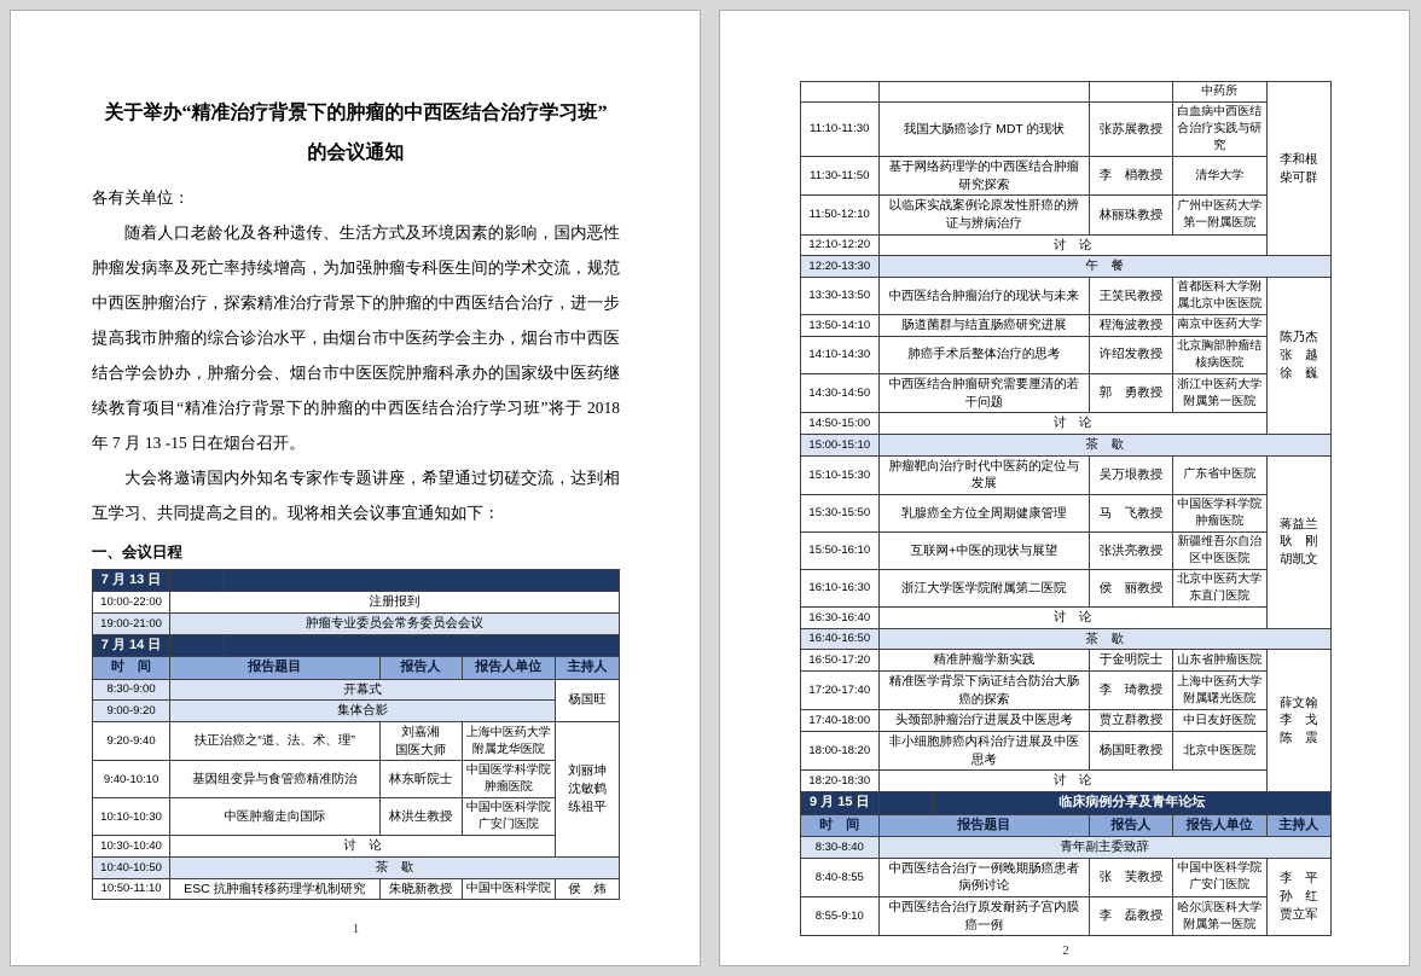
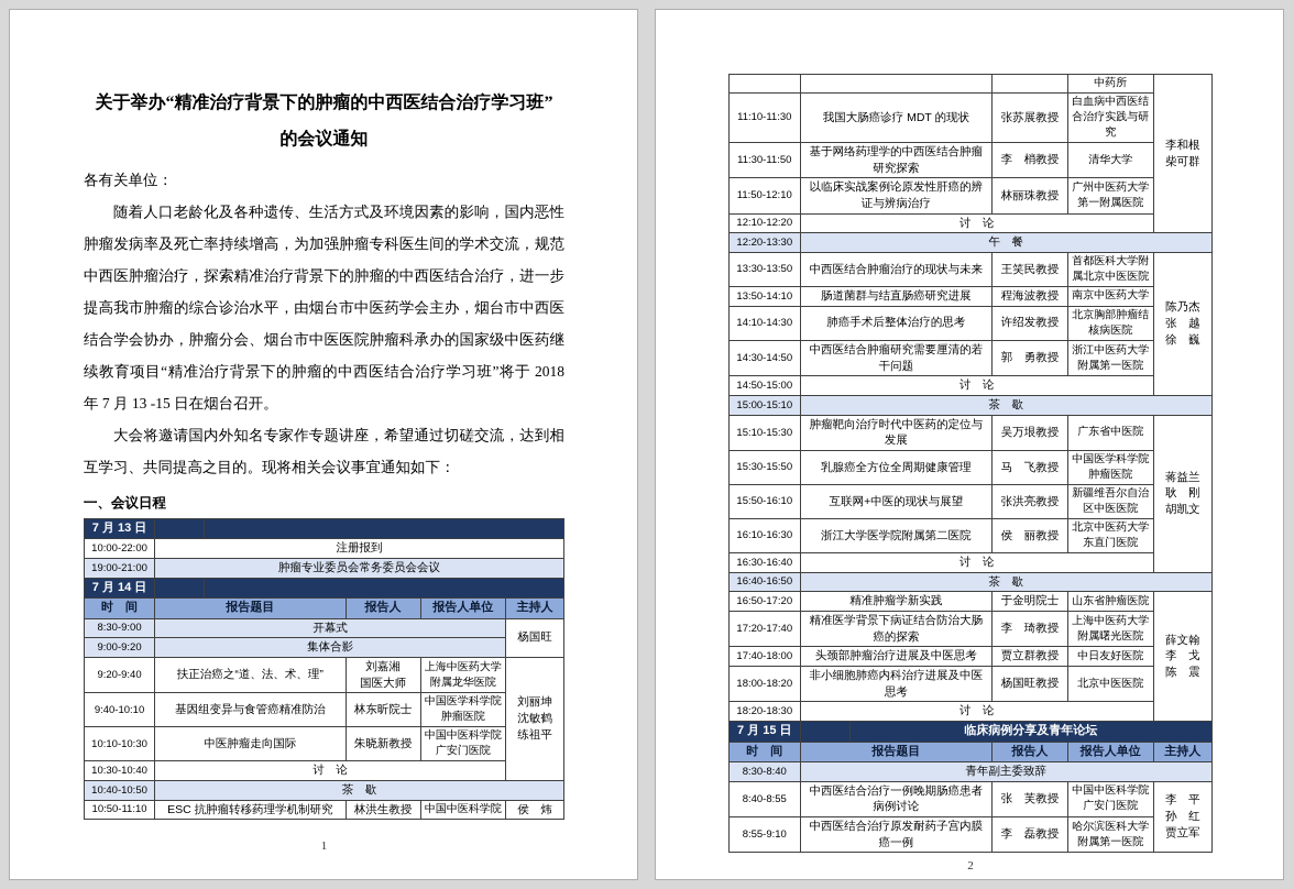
  关于举办“精准治疗背景下的肿瘤的中西医结合治疗学习班”
  的会议通知
  各有关单位：
  随着人口老龄化及各种遗传、生活方式及环境因素的影响，国内恶性肿瘤发病率及死亡率持续增高，为加强肿瘤专科医生间的学术交流，规范中西医肿瘤治疗，探索精准治疗背景下的肿瘤的中西医结合治疗，进一步提高我市肿瘤的综合诊治水平，由烟台市中医药学会主办，烟台市中西医结合学会协办，肿瘤分会、烟台市中医医院肿瘤科承办的国家级中医药继续教育项目“精准治疗背景下的肿瘤的中西医结合治疗学习班”将于 2018 年 7 月 13 -15 日在烟台召开。
  大会将邀请国内外知名专家作专题讲座，希望通过切磋交流，达到相互学习、共同提高之目的。现将相关会议事宜通知如下：
  一、会议日程
  7 月 13 日
  10:00-22:00	注册报到
  19:00-21:00	肿瘤专业委员会常务委员会会议
  7 月 14 日
  时 间	报告题目	报告人	报告人单位	主持人
  8:30-9:00	开幕式	杨国旺
  9:00-9:20	集体合影
  9:20-9:40	扶正治癌之“道、法、术、理”	刘嘉湘 国医大师	上海中医药大学附属龙华医院	刘丽坤 沈敏鹤 练祖平
  9:40-10:10	基因组变异与食管癌精准防治	林东昕院士	中国医学科学院肿瘤医院
- 10:10-10:30	中医肿瘤走向国际	林洪生教授	中国中医科学院广安门医院
+ 10:10-10:30	中医肿瘤走向国际	朱晓新教授	中国中医科学院广安门医院
  10:30-10:40	讨 论
  10:40-10:50	茶 歇
- 10:50-11:10	ESC 抗肿瘤转移药理学机制研究	朱晓新教授	中国中医科学院	侯 炜
+ 10:50-11:10	ESC 抗肿瘤转移药理学机制研究	林洪生教授	中国中医科学院	侯 炜
  1
  			中药所	李和根 柴可群
  11:10-11:30	我国大肠癌诊疗 MDT 的现状	张苏展教授	白血病中西医结合治疗实践与研究
  11:30-11:50	基于网络药理学的中西医结合肿瘤研究探索	李 梢教授	清华大学
  11:50-12:10	以临床实战案例论原发性肝癌的辨证与辨病治疗	林丽珠教授	广州中医药大学第一附属医院
  12:10-12:20	讨 论
  12:20-13:30	午 餐
  13:30-13:50	中西医结合肿瘤治疗的现状与未来	王笑民教授	首都医科大学附属北京中医医院	陈乃杰 张 越 徐 巍
  13:50-14:10	肠道菌群与结直肠癌研究进展	程海波教授	南京中医药大学
  14:10-14:30	肺癌手术后整体治疗的思考	许绍发教授	北京胸部肿瘤结核病医院
  14:30-14:50	中西医结合肿瘤研究需要厘清的若干问题	郭 勇教授	浙江中医药大学附属第一医院
  14:50-15:00	讨 论
  15:00-15:10	茶 歇
  15:10-15:30	肿瘤靶向治疗时代中医药的定位与发展	吴万垠教授	广东省中医院	蒋益兰 耿 刚 胡凯文
  15:30-15:50	乳腺癌全方位全周期健康管理	马 飞教授	中国医学科学院肿瘤医院
  15:50-16:10	互联网+中医的现状与展望	张洪亮教授	新疆维吾尔自治区中医医院
  16:10-16:30	浙江大学医学院附属第二医院	侯 丽教授	北京中医药大学东直门医院
  16:30-16:40	讨 论
  16:40-16:50	茶 歇
  16:50-17:20	精准肿瘤学新实践	于金明院士	山东省肿瘤医院	薛文翰 李 戈 陈 震
  17:20-17:40	精准医学背景下病证结合防治大肠癌的探索	李 琦教授	上海中医药大学附属曙光医院
  17:40-18:00	头颈部肿瘤治疗进展及中医思考	贾立群教授	中日友好医院
  18:00-18:20	非小细胞肺癌内科治疗进展及中医思考	杨国旺教授	北京中医医院
  18:20-18:30	讨 论
- 9 月 15 日		临床病例分享及青年论坛
+ 7 月 15 日		临床病例分享及青年论坛
  时 间	报告题目	报告人	报告人单位	主持人
  8:30-8:40	青年副主委致辞
  8:40-8:55	中西医结合治疗一例晚期肠癌患者病例讨论	张 芙教授	中国中医科学院广安门医院	李 平 孙 红 贾立军
  8:55-9:10	中西医结合治疗原发耐药子宫内膜癌一例	李 磊教授	哈尔滨医科大学附属第一医院
  2
